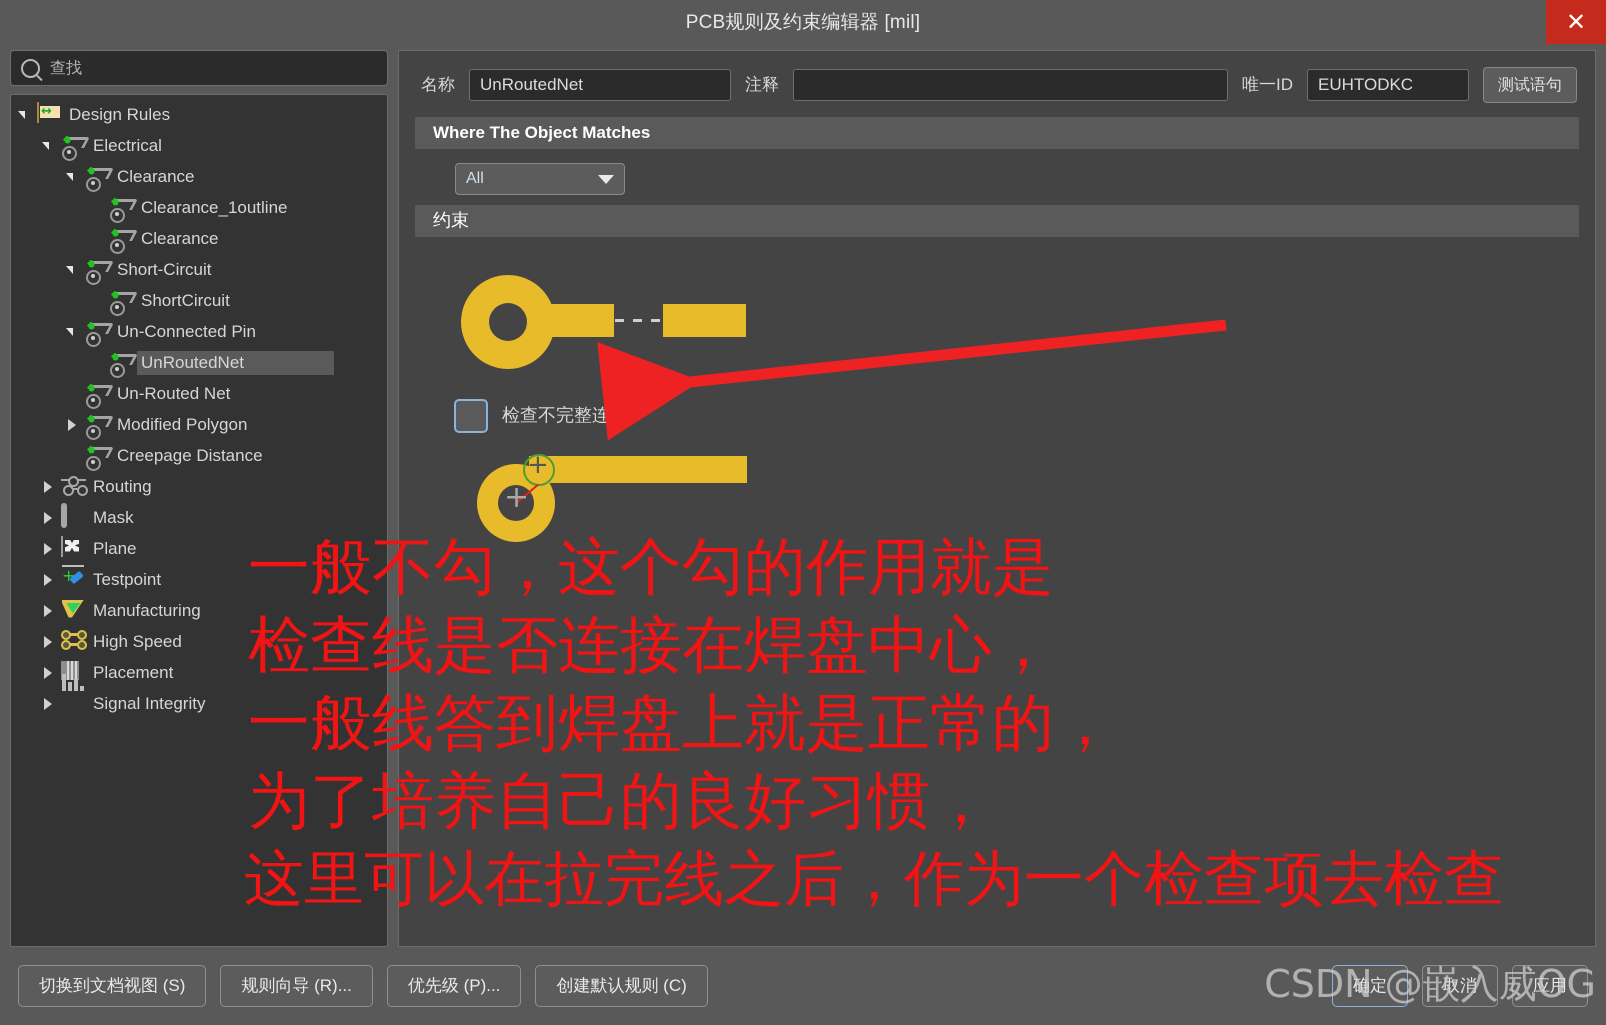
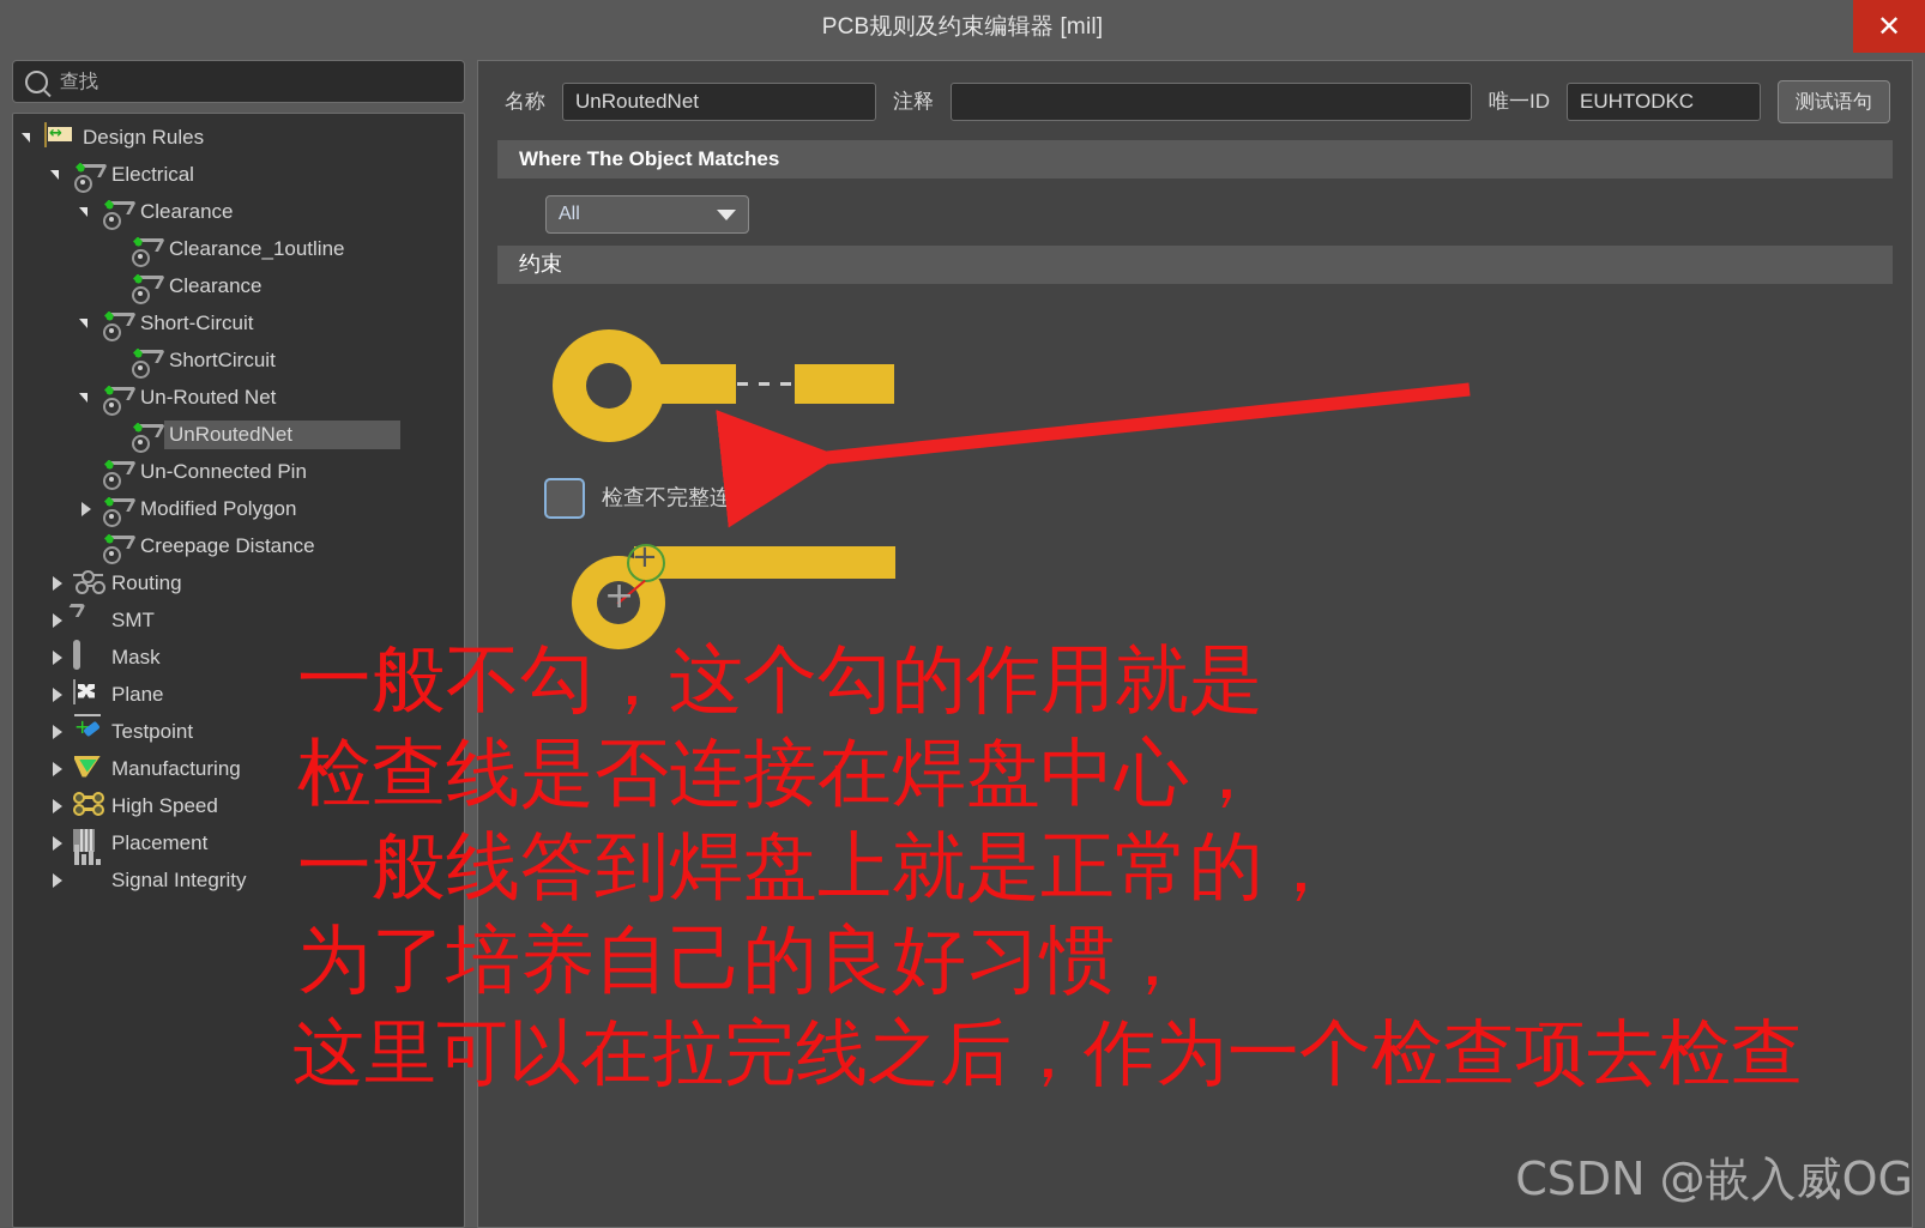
  PCB规则及约束编辑器 [mil]
  ✕
  查找
  ↔
  Design Rules
  Electrical
  Clearance
  Clearance_1outline
  Clearance
  Short-Circuit
  ShortCircuit
- Un-Connected Pin
+ Un-Routed Net
  UnRoutedNet
- Un-Routed Net
+ Un-Connected Pin
  Modified Polygon
  Creepage Distance
  Routing
+ SMT
  Mask
  Plane
  +
  Testpoint
  Manufacturing
  High Speed
  Placement
  Signal Integrity
  名称
  UnRoutedNet
  注释
  唯一ID
  EUHTODKC
  测试语句
  Where The Object Matches
  All
  约束
  检查不完整连接
  +
  +
- 切换到文档视图 (S)
- 规则向导 (R)...
- 优先级 (P)...
- 创建默认规则 (C)
- 确定
- 取消
- 应用
  CSDN @嵌入威OG
  一般不勾，这个勾的作用就是
  检查线是否连接在焊盘中心，
  一般线答到焊盘上就是正常的，
  为了培养自己的良好习惯，
  这里可以在拉完线之后，作为一个检查项去检查
